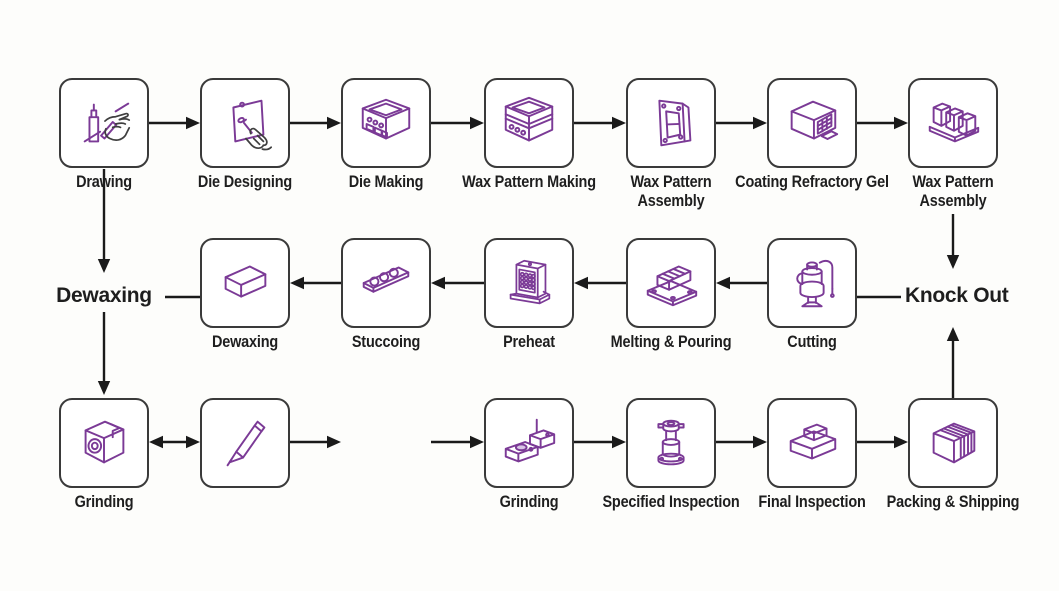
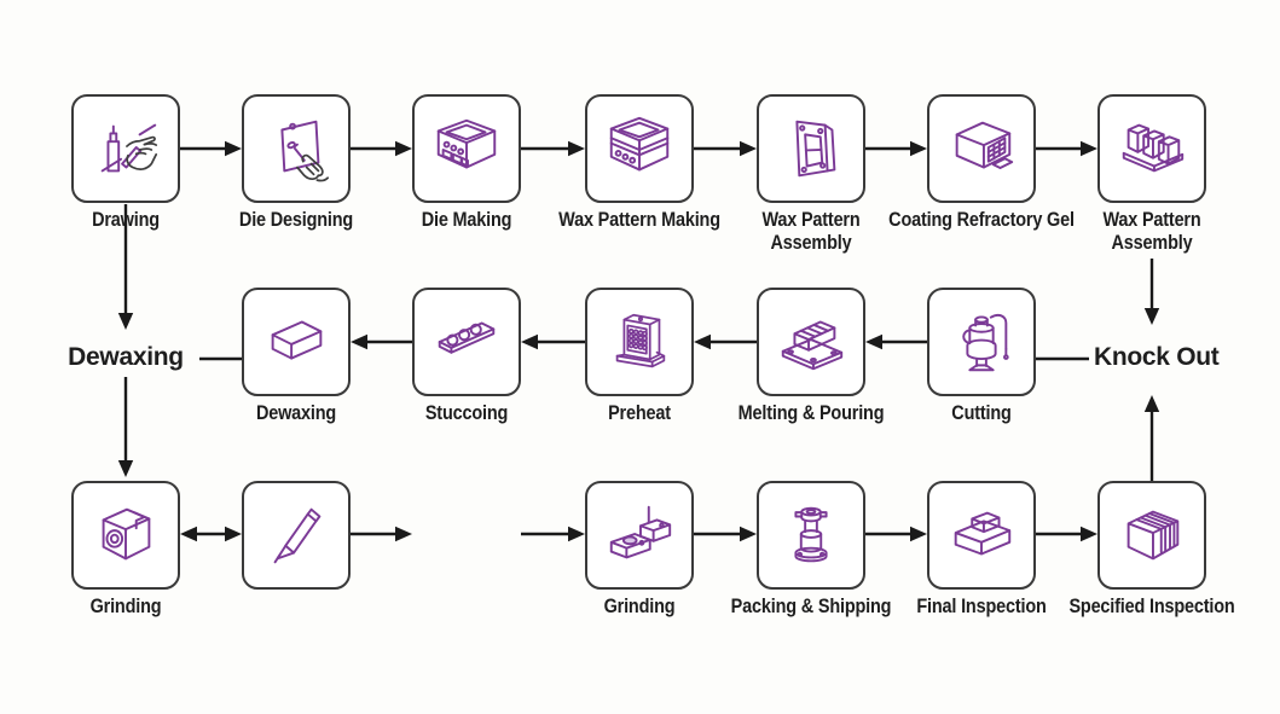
  Drawing
  Die Designing
  Die Making
  Wax Pattern Making
  Wax Pattern Assembly
  Coating Refractory Gel
  Wax Pattern Assembly
  Dewaxing
  Knock Out
  Dewaxing
  Stuccoing
  Preheat
  Melting & Pouring
  Cutting
  Grinding
  Grinding
- Specified Inspection
+ Packing & Shipping
  Final Inspection
- Packing & Shipping
+ Specified Inspection
